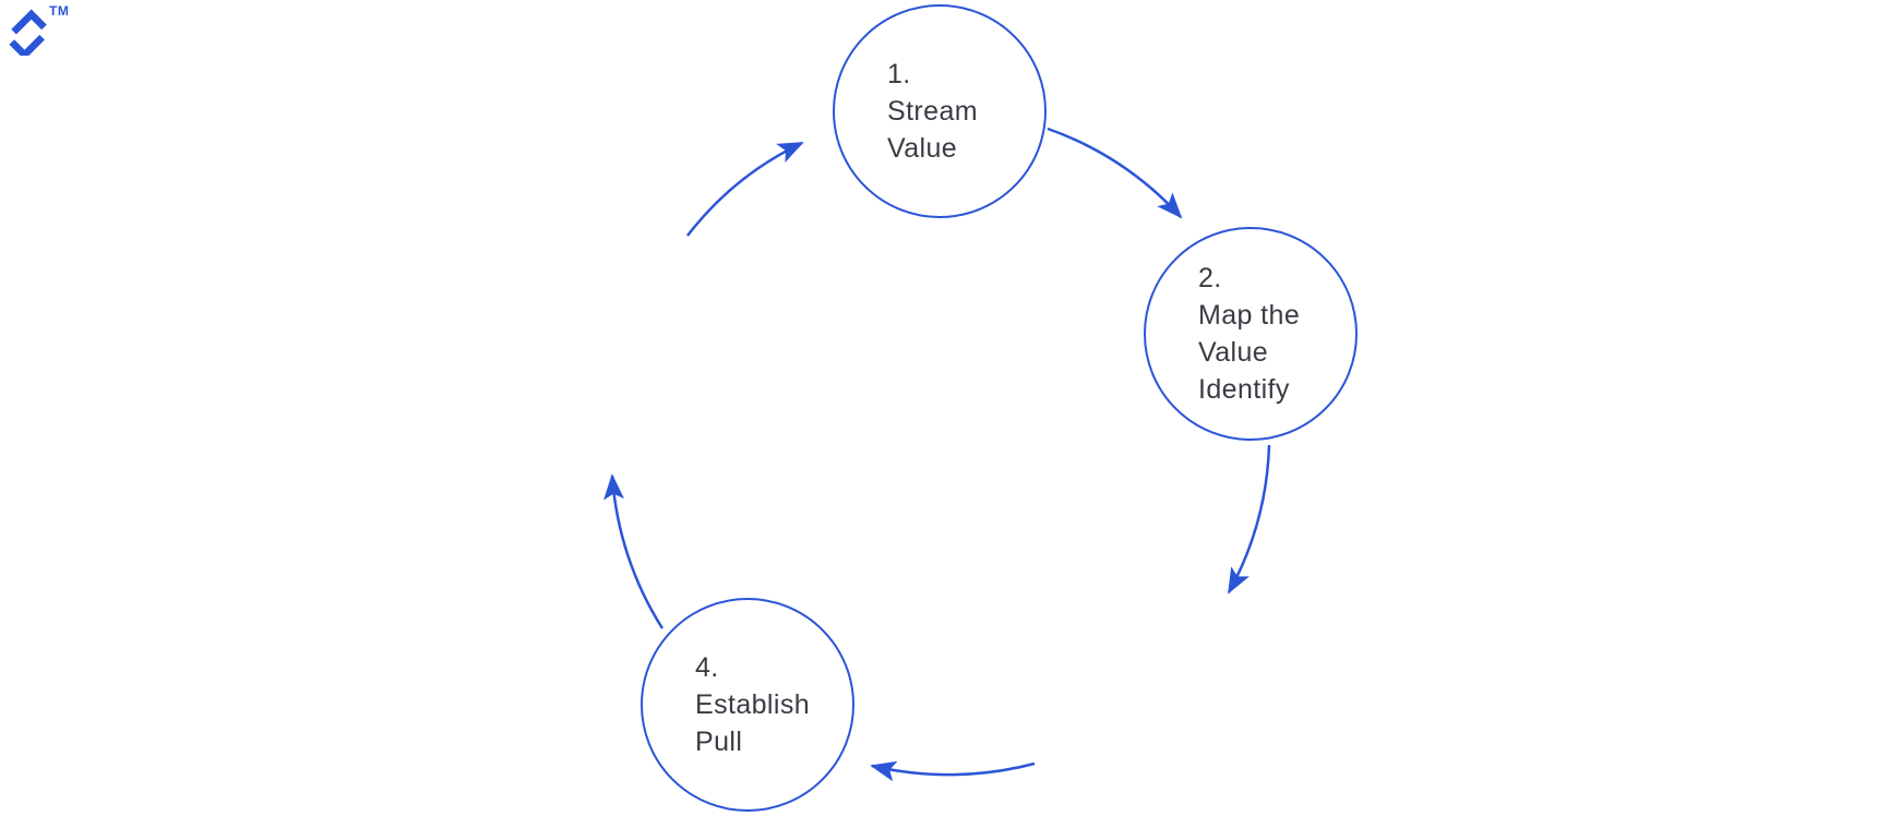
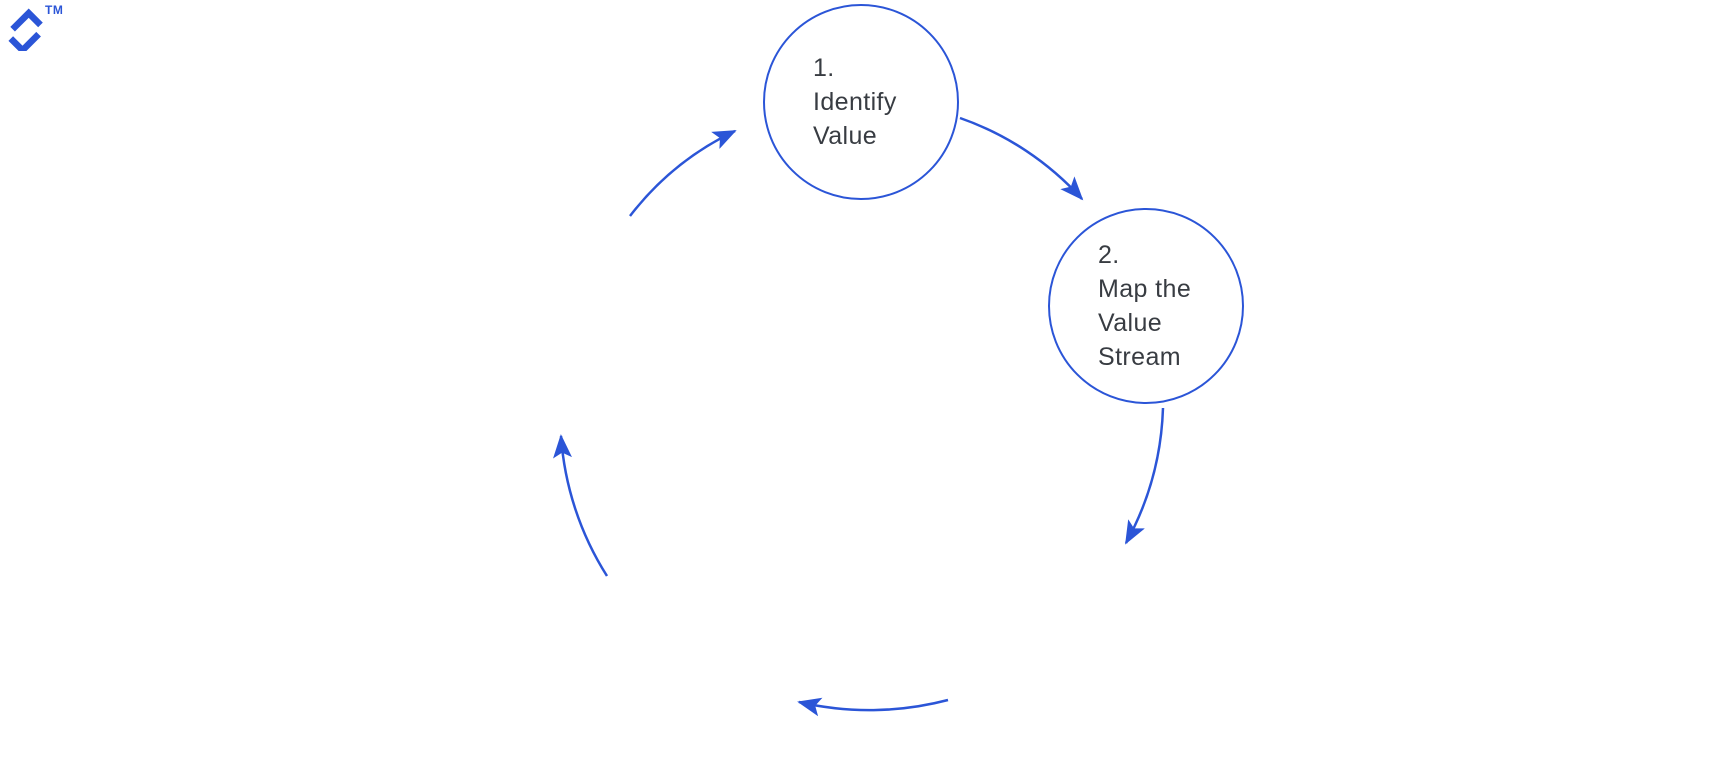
  TM
  1.
- Stream
+ Identify
  Value
  2.
  Map the
  Value
- Identify
+ Stream
- 4.
- Establish
- Pull
